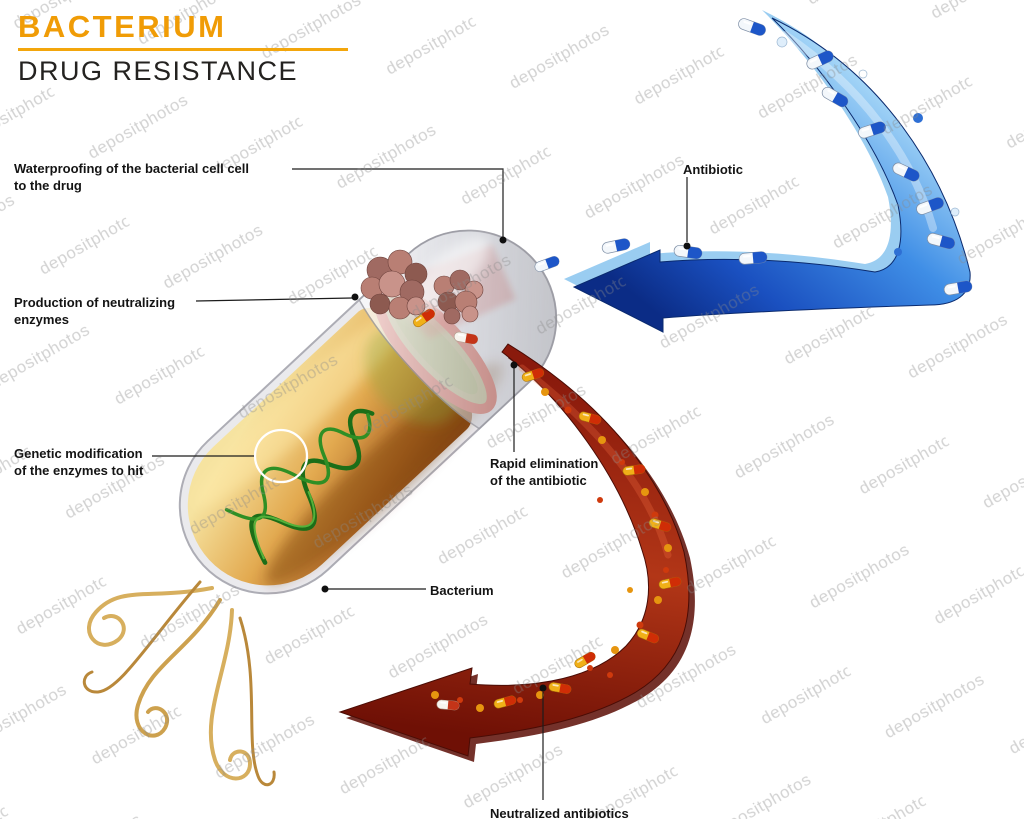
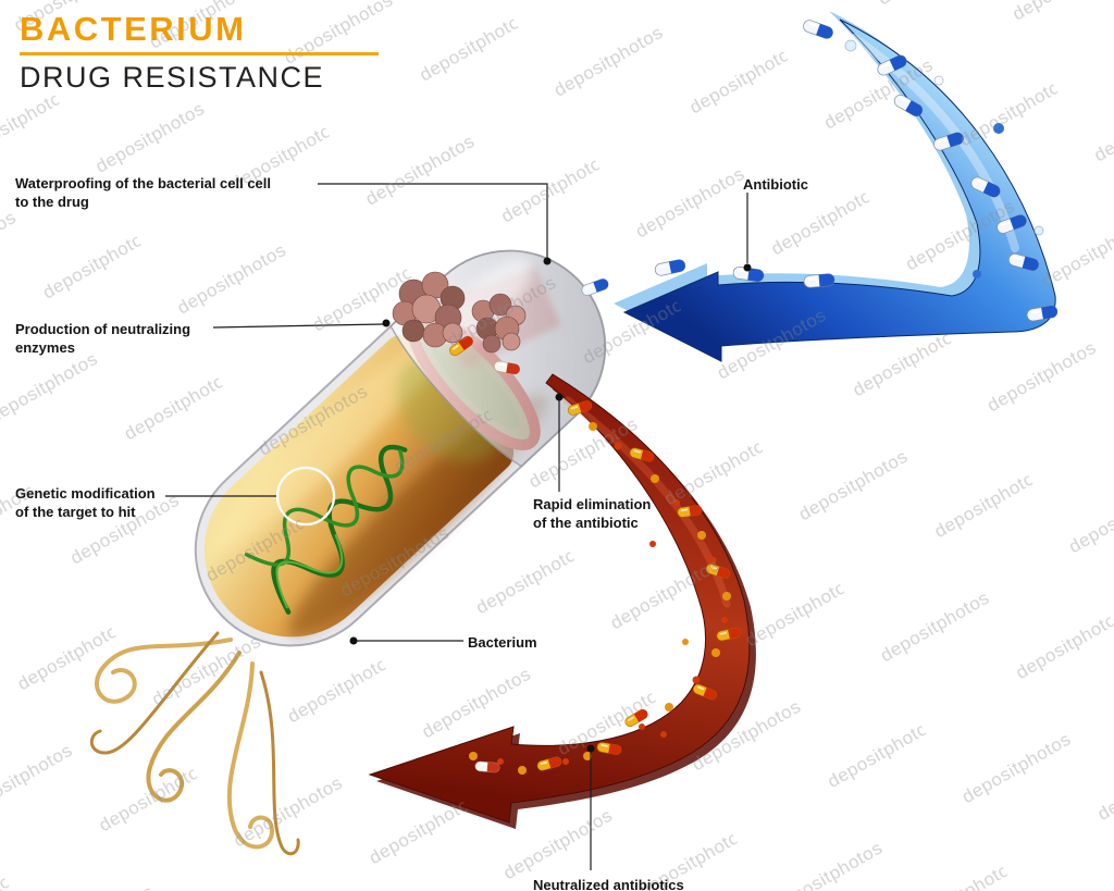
  BACTERIUM
  DRUG RESISTANCE
  Waterproofing of the bacterial cell cell
  to the drug
  Antibiotic
  Production of neutralizing
  enzymes
  Genetic modification
- of the enzymes to hit
+ of the target to hit
  Rapid elimination
  of the antibiotic
  Bacterium
  Neutralized antibiotics
